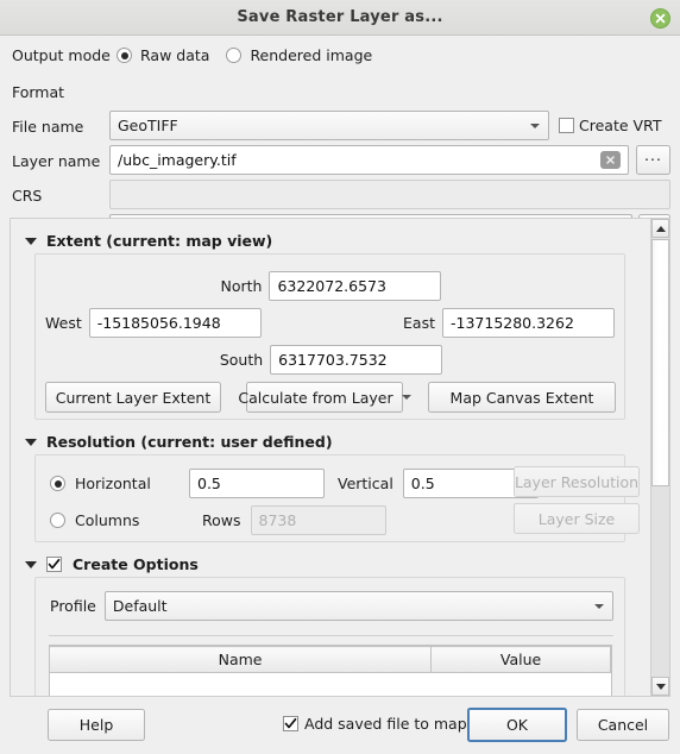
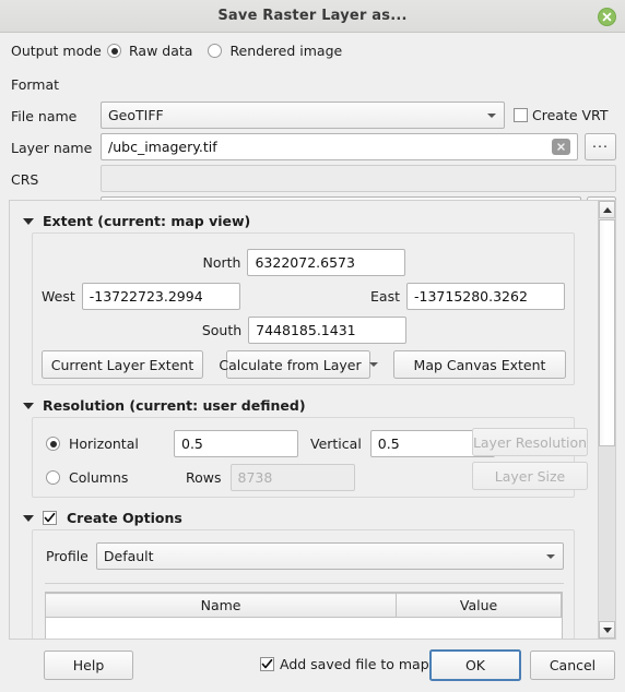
  Save Raster Layer as...
  Output mode
  Raw data
  Rendered image
  Format
  GeoTIFF
  Create VRT
  File name
  /ubc_imagery.tif
  ...
  Layer name
  CRS
  Extent (current: map view)
  North
  6322072.6573
  West
- -15185056.1948
+ -13722723.2994
  East
  -13715280.3262
  South
- 6317703.7532
+ 7448185.1431
  Current Layer Extent
  Calculate from Layer
  Map Canvas Extent
  Resolution (current: user defined)
  Horizontal
  0.5
  Vertical
  0.5
  Layer Resolution
  Columns
  Rows
  8738
  Layer Size
  Create Options
  Profile
  Default
  Name	Value
  Help
  Add saved file to map
  OK
  Cancel
